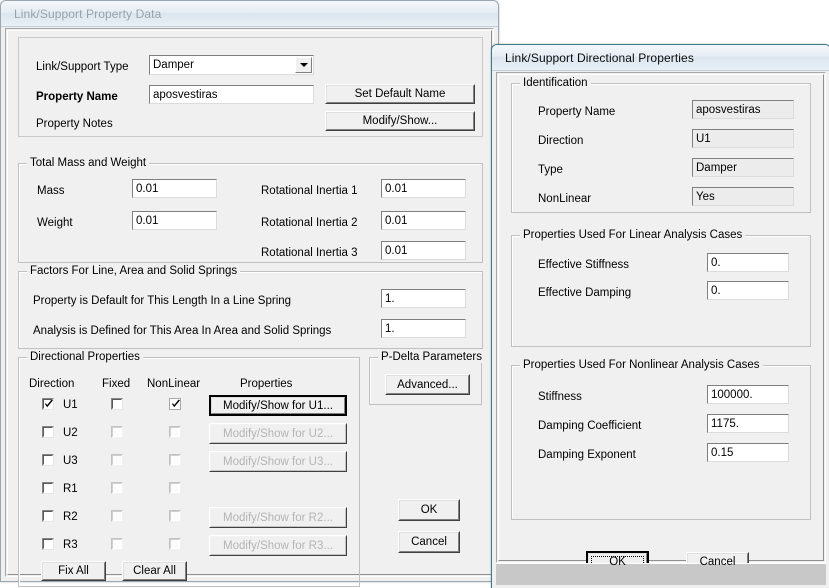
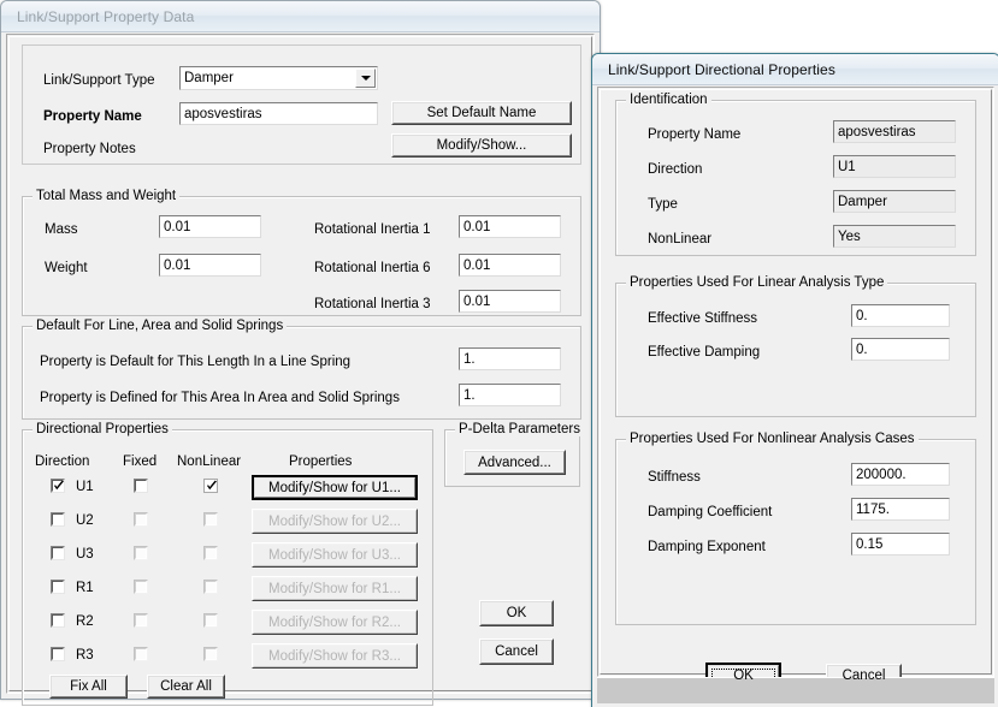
  Link/Support Property Data
  Link/Support Type
  Damper
  Property Name
  aposvestiras
  Set Default Name
  Property Notes
  Modify/Show...
  Total Mass and Weight
  Mass
  0.01
  Weight
  0.01
  Rotational Inertia 1
  0.01
- Rotational Inertia 2
+ Rotational Inertia 6
  0.01
  Rotational Inertia 3
  0.01
- Factors For Line, Area and Solid Springs
+ Default For Line, Area and Solid Springs
  Property is Default for This Length In a Line Spring
  1.
- Analysis is Defined for This Area In Area and Solid Springs
+ Property is Defined for This Area In Area and Solid Springs
  1.
  Directional Properties
  Direction
  Fixed
  NonLinear
  Properties
  U1
  Modify/Show for U1...
  U2
  Modify/Show for U2...
  U3
  Modify/Show for U3...
  R1
+ Modify/Show for R1...
  R2
  Modify/Show for R2...
  R3
  Modify/Show for R3...
  Fix All
  Clear All
  P-Delta Parameters
  Advanced...
  OK
  Cancel
  Link/Support Directional Properties
  Identification
  Property Name
  aposvestiras
  Direction
  U1
  Type
  Damper
  NonLinear
  Yes
- Properties Used For Linear Analysis Cases
+ Properties Used For Linear Analysis Type
  Effective Stiffness
  0.
  Effective Damping
  0.
  Properties Used For Nonlinear Analysis Cases
  Stiffness
- 100000.
+ 200000.
  Damping Coefficient
  1175.
  Damping Exponent
  0.15
  OK
  Cancel
